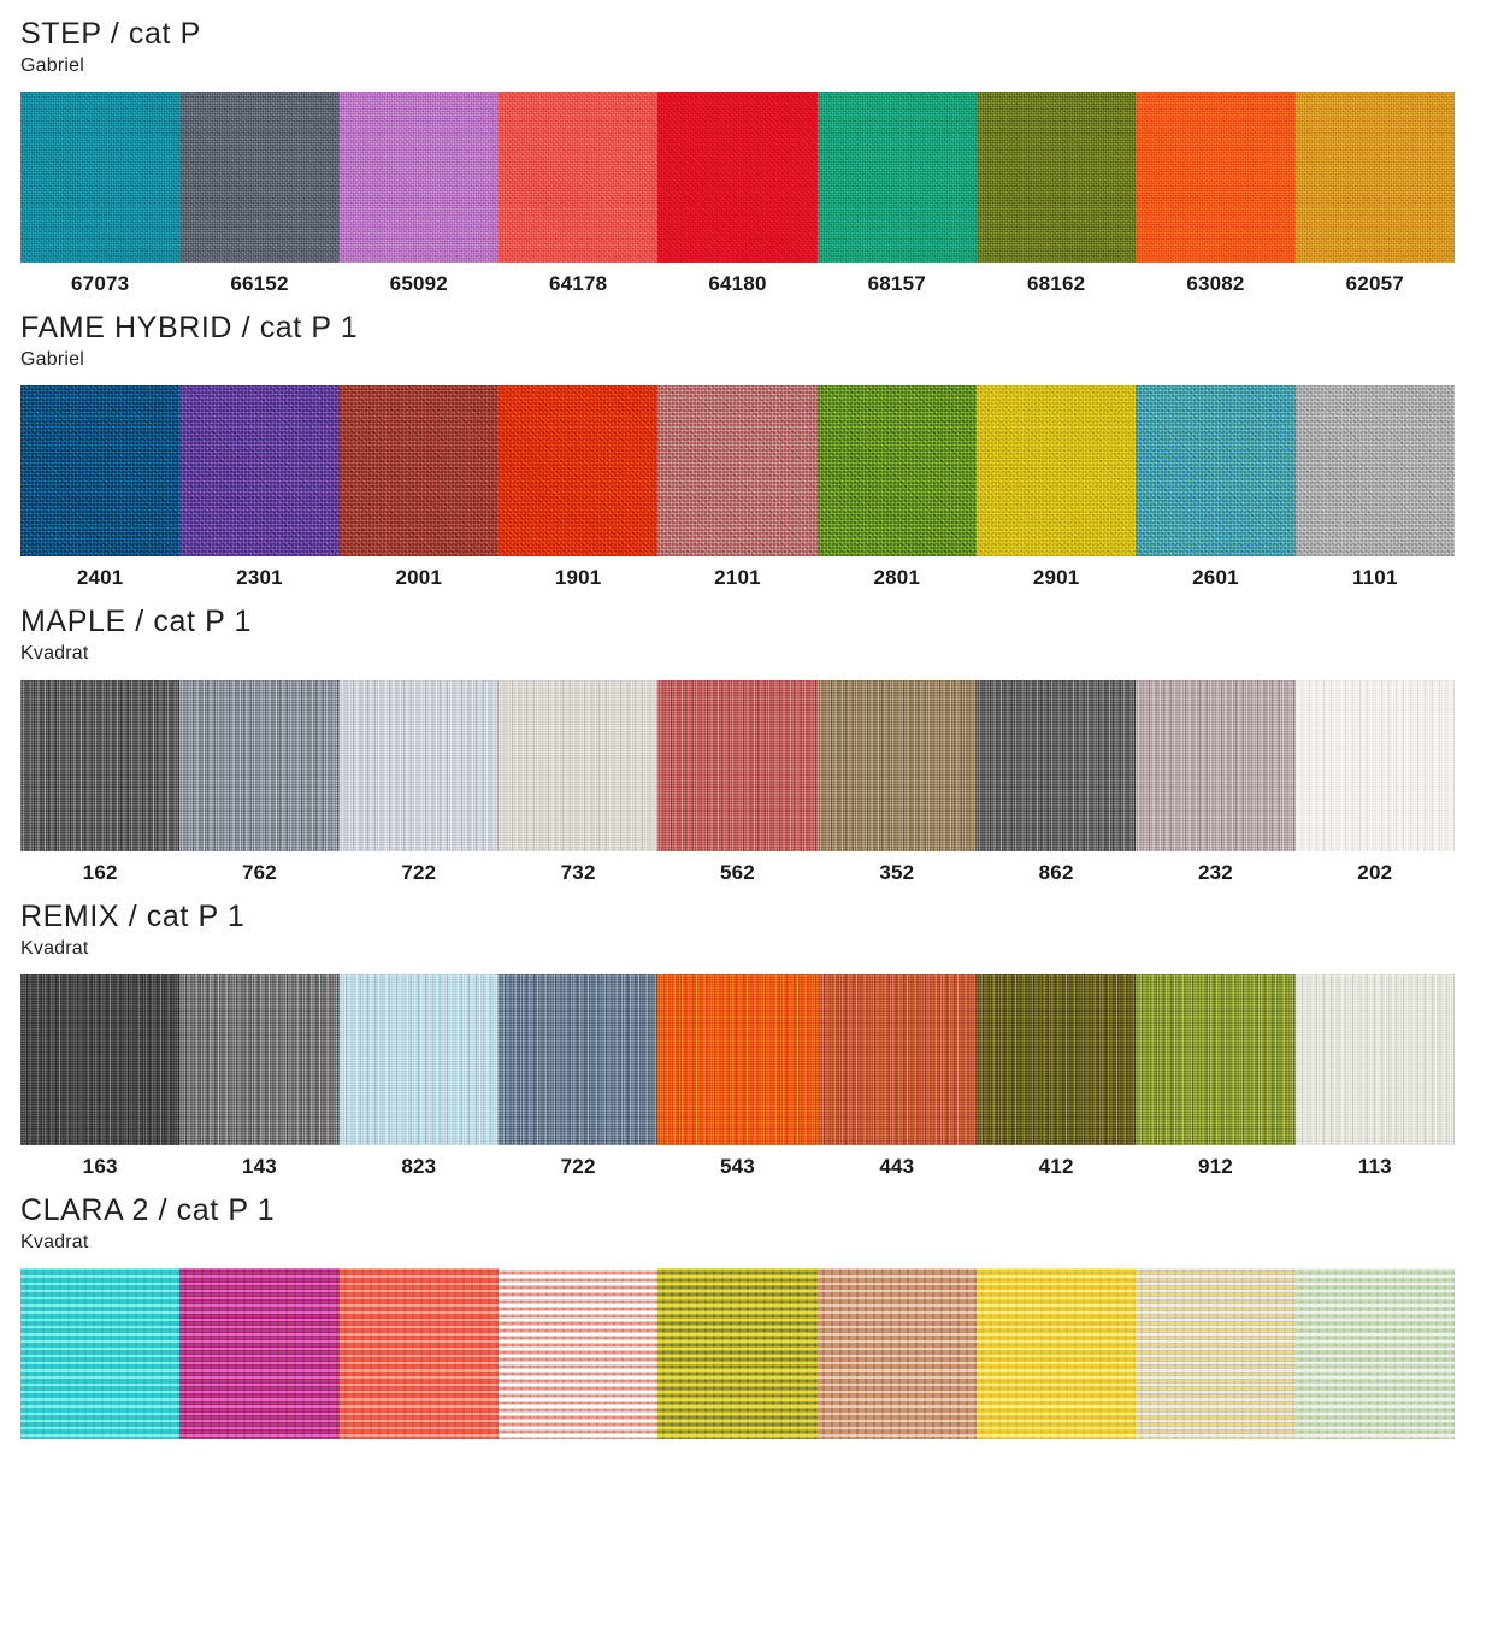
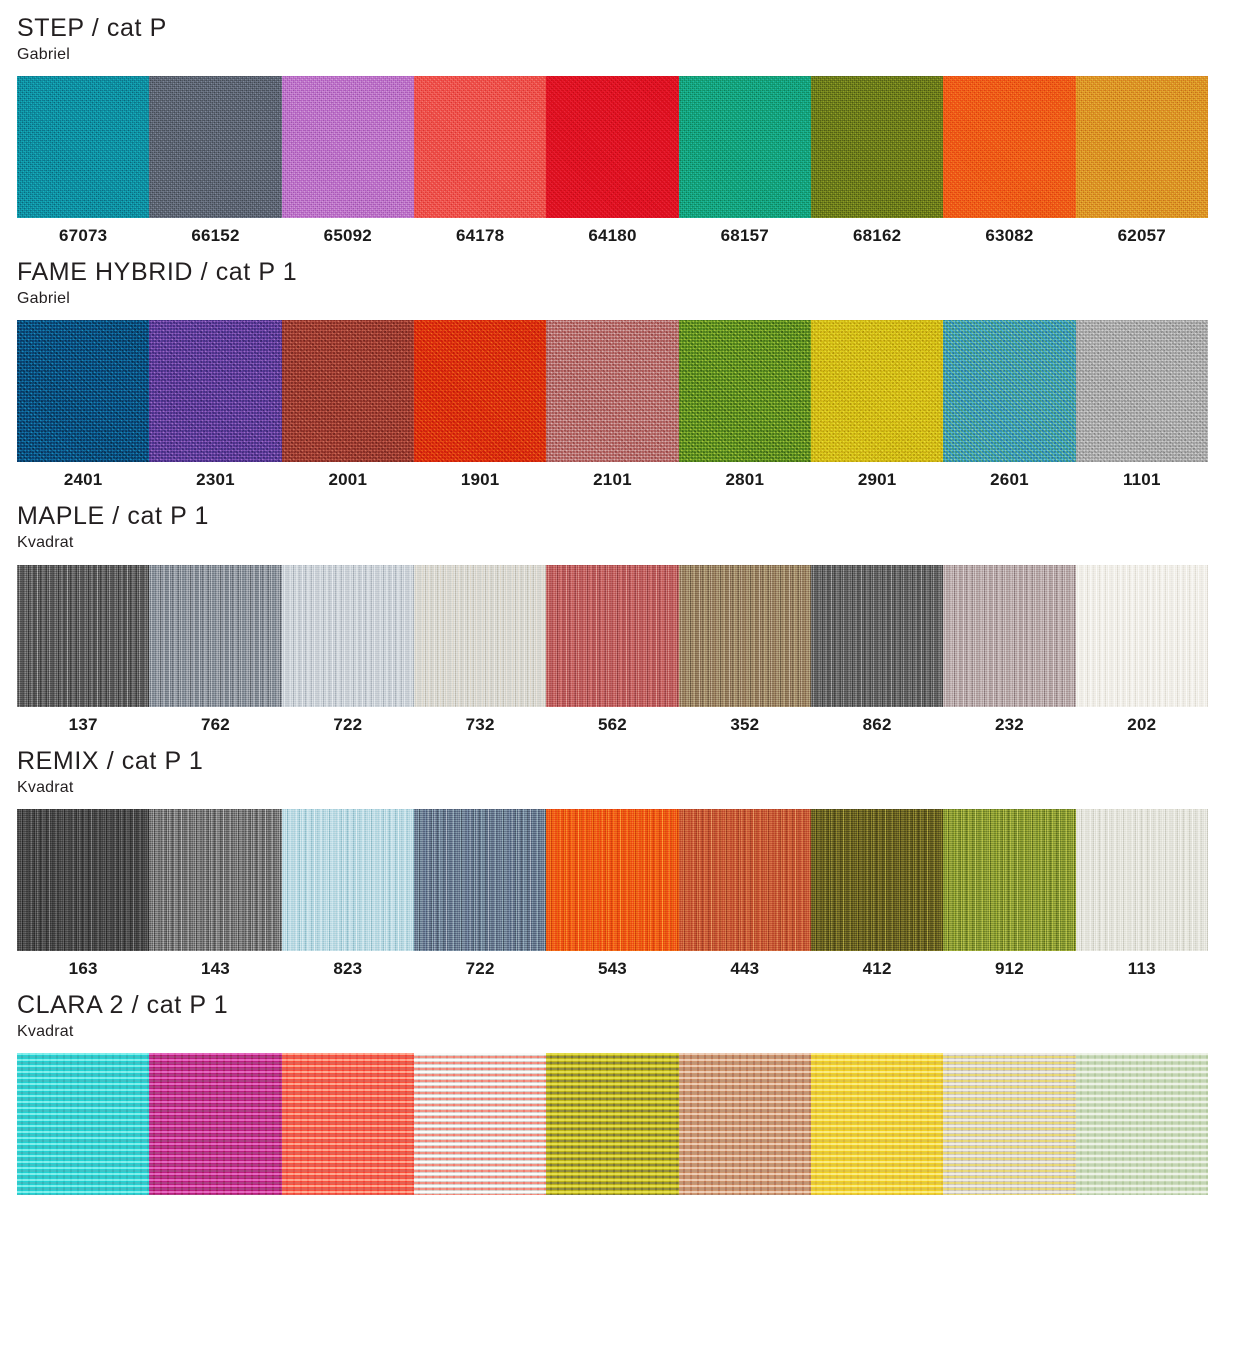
  STEP / cat P
  Gabriel
  67073
  66152
  65092
  64178
  64180
  68157
  68162
  63082
  62057
  FAME HYBRID / cat P 1
  Gabriel
  2401
  2301
  2001
  1901
  2101
  2801
  2901
  2601
  1101
  MAPLE / cat P 1
  Kvadrat
- 162
+ 137
  762
  722
  732
  562
  352
  862
  232
  202
  REMIX / cat P 1
  Kvadrat
  163
  143
  823
  722
  543
  443
  412
  912
  113
  CLARA 2 / cat P 1
  Kvadrat
